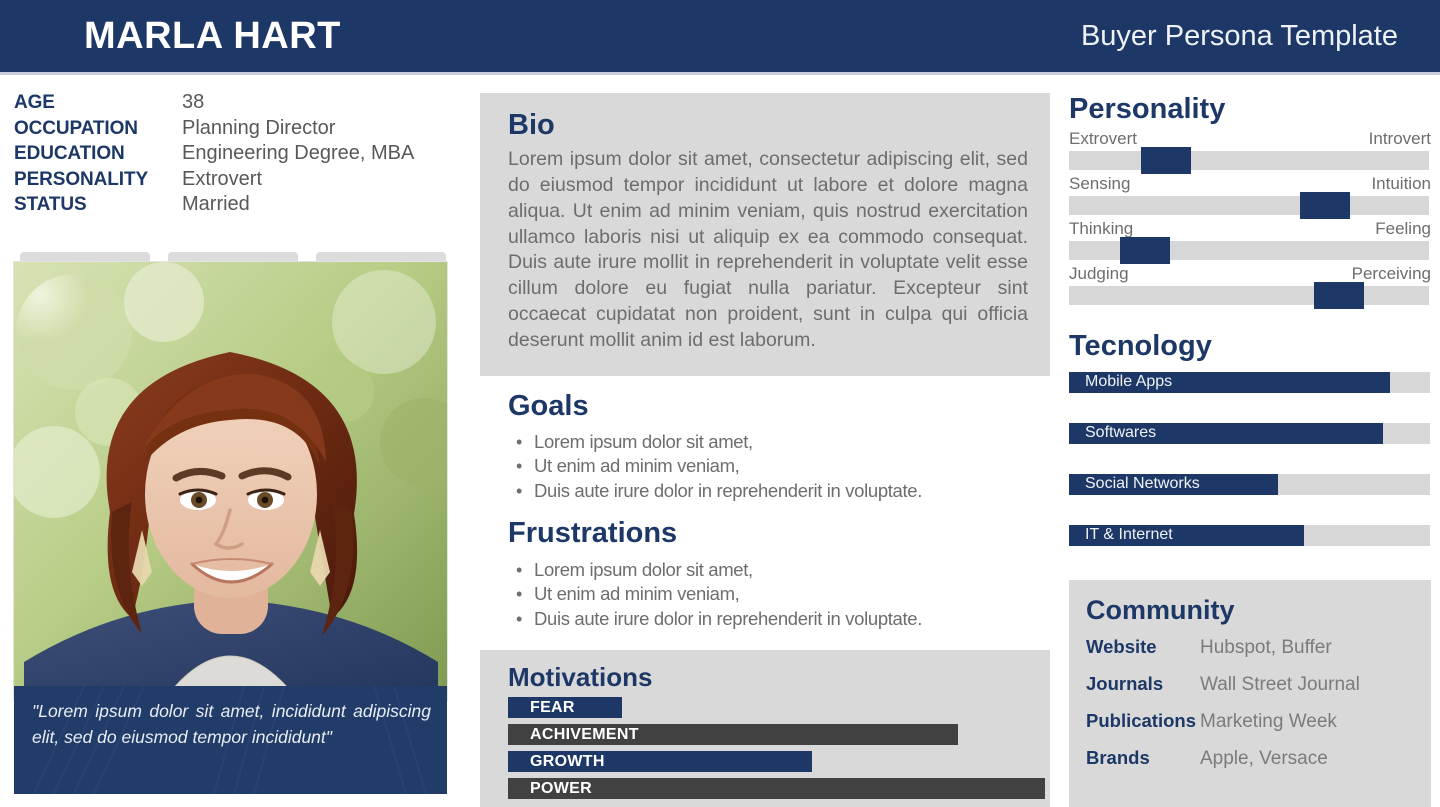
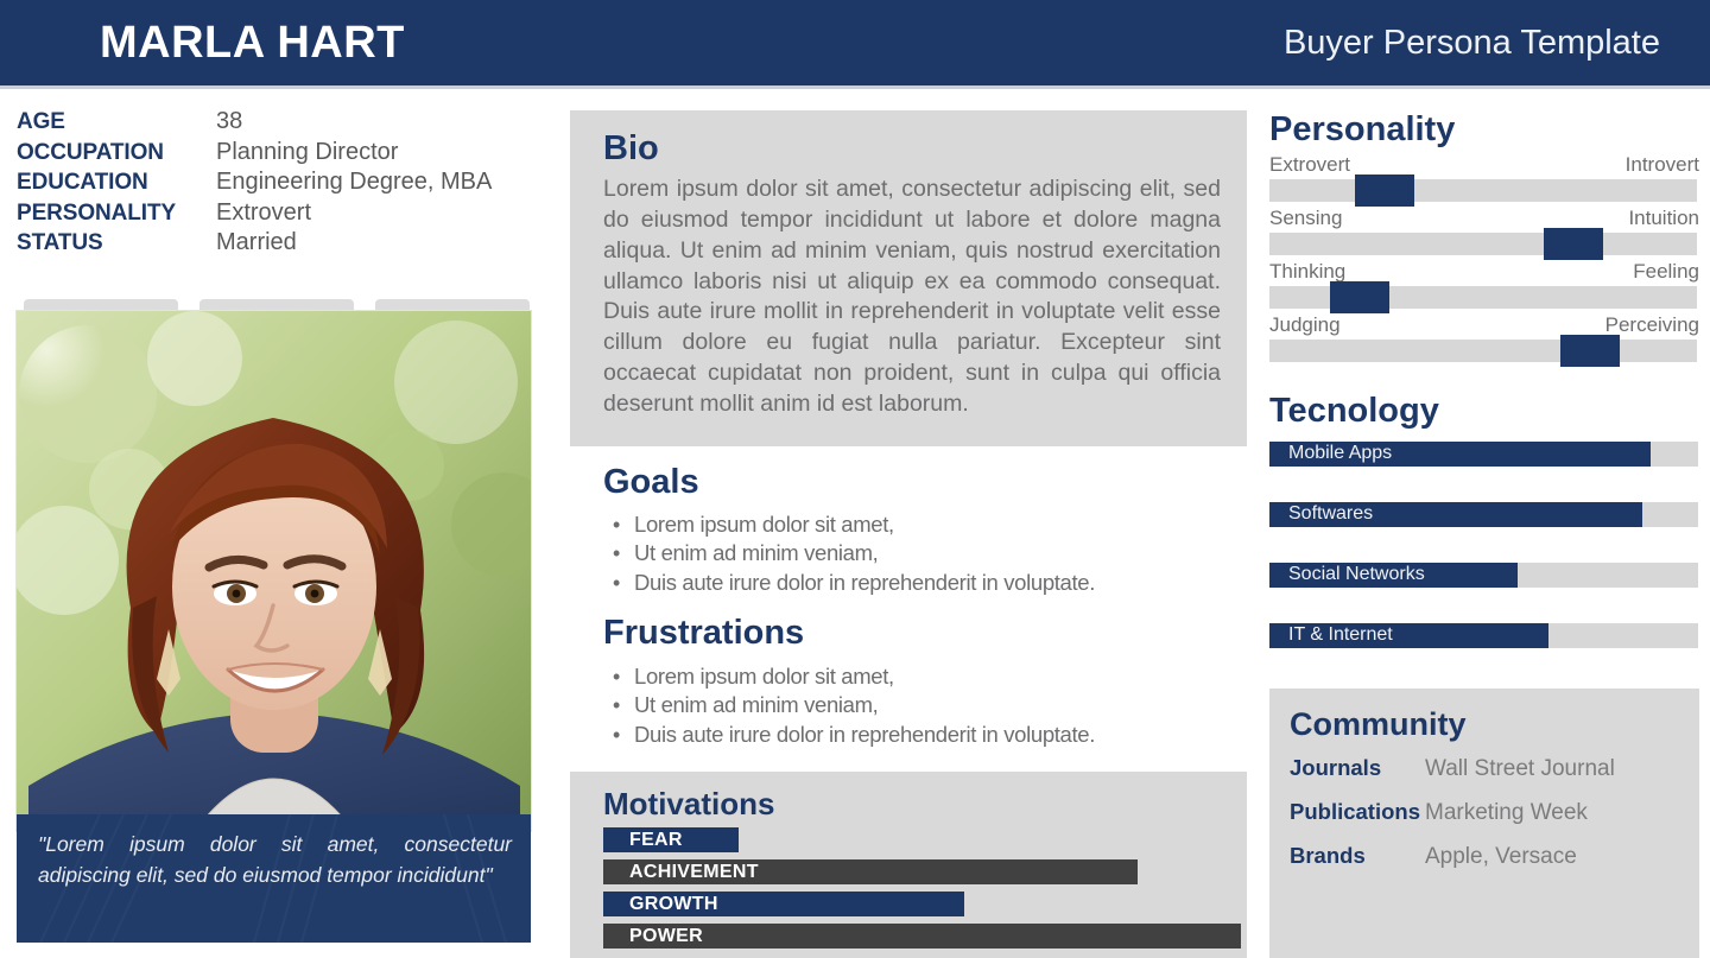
  MARLA HART
  Buyer Persona Template
  AGE
  38
  OCCUPATION
  Planning Director
  EDUCATION
  Engineering Degree, MBA
  PERSONALITY
  Extrovert
  STATUS
  Married
- "Lorem ipsum dolor sit amet, incididunt adipiscing elit, sed do eiusmod tempor incididunt"
+ "Lorem ipsum dolor sit amet, consectetur adipiscing elit, sed do eiusmod tempor incididunt"
  Bio
  Lorem ipsum dolor sit amet, consectetur adipiscing elit, sed do eiusmod tempor incididunt ut labore et dolore magna aliqua. Ut enim ad minim veniam, quis nostrud exercitation ullamco laboris nisi ut aliquip ex ea commodo consequat. Duis aute irure mollit in reprehenderit in voluptate velit esse cillum dolore eu fugiat nulla pariatur. Excepteur sint occaecat cupidatat non proident, sunt in culpa qui officia deserunt mollit anim id est laborum.
  Goals
  •
  Lorem ipsum dolor sit amet,
  •
  Ut enim ad minim veniam,
  •
  Duis aute irure dolor in reprehenderit in voluptate.
  Frustrations
  •
  Lorem ipsum dolor sit amet,
  •
  Ut enim ad minim veniam,
  •
  Duis aute irure dolor in reprehenderit in voluptate.
  Motivations
  FEAR
  ACHIVEMENT
  GROWTH
  POWER
  Personality
  Extrovert
  Introvert
  Sensing
  Intuition
  Thinking
  Feeling
  Judging
  Perceiving
  Tecnology
  Mobile Apps
  Softwares
  Social Networks
  IT & Internet
  Community
- Website
- Hubspot, Buffer
  Journals
  Wall Street Journal
  Publications
  Marketing Week
  Brands
  Apple, Versace
